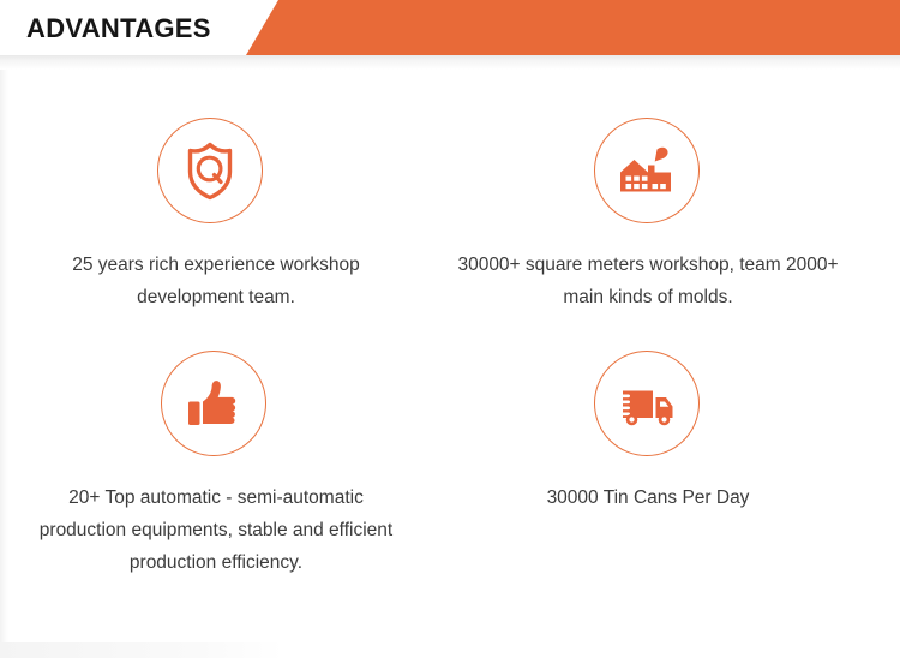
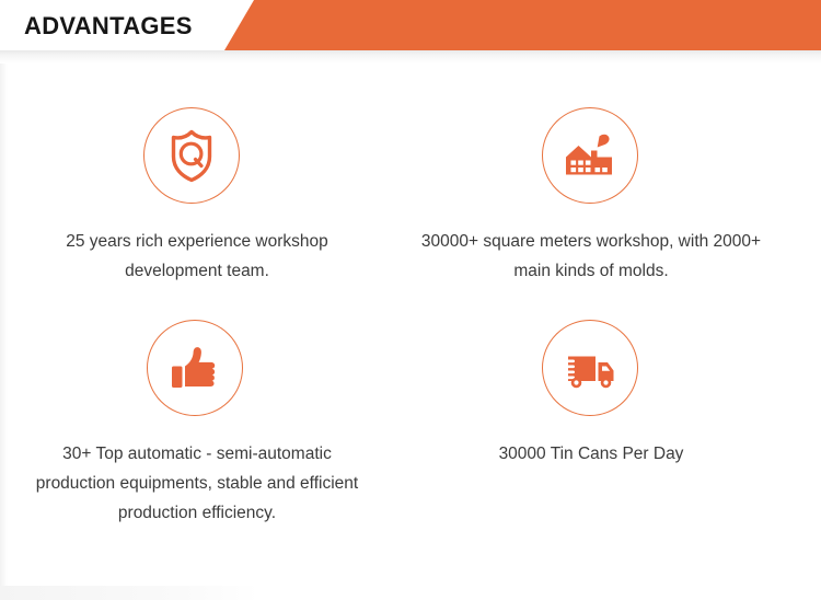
  ADVANTAGES
  25 years rich experience workshop development team.
- 30000+ square meters workshop, team 2000+ main kinds of molds.
+ 30000+ square meters workshop, with 2000+ main kinds of molds.
- 20+ Top automatic - semi-automatic production equipments, stable and efficient production efficiency.
+ 30+ Top automatic - semi-automatic production equipments, stable and efficient production efficiency.
  30000 Tin Cans Per Day
